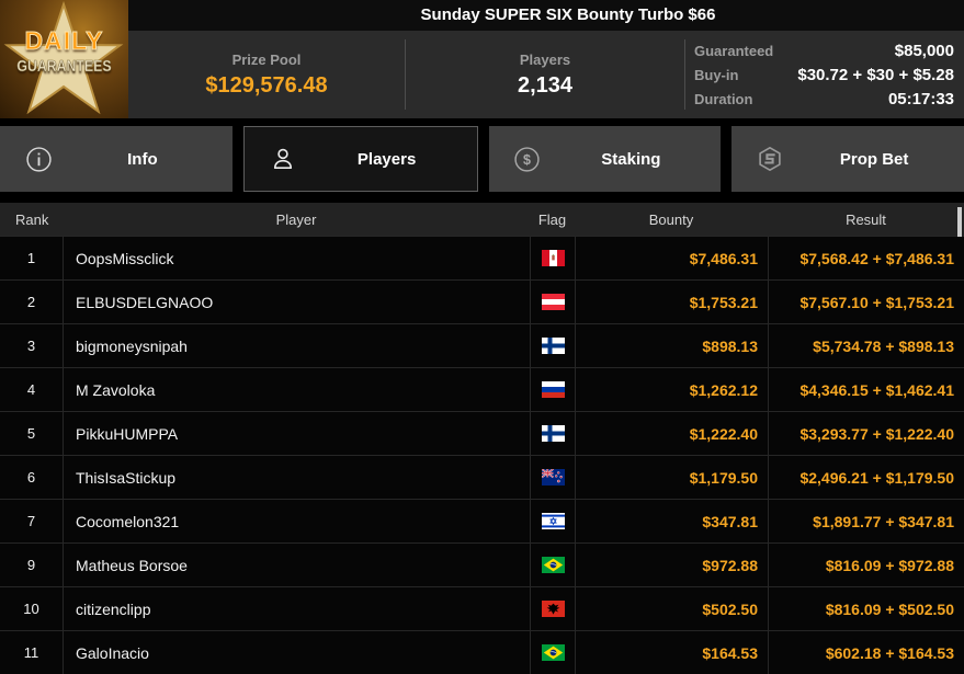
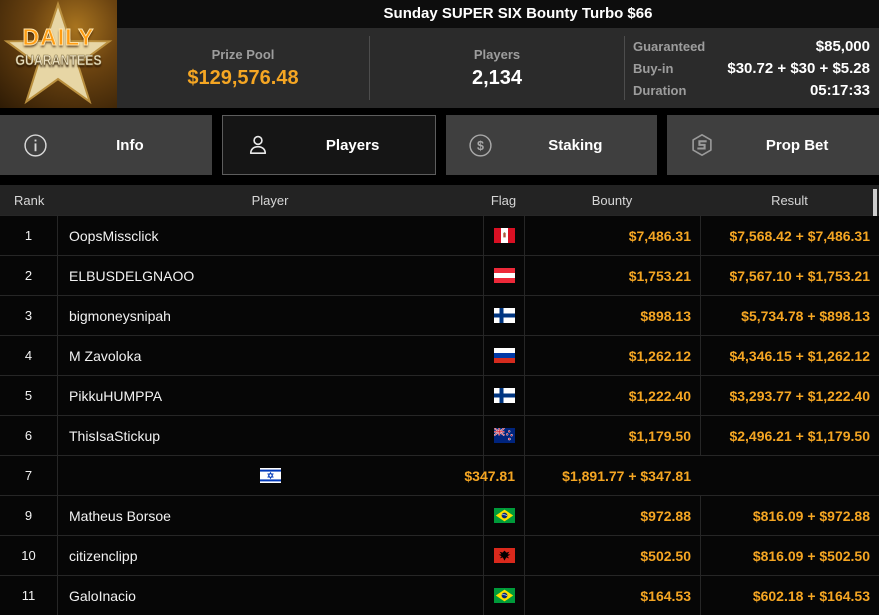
  Sunday SUPER SIX Bounty Turbo $66
  DAILY
  GUARANTEES
  Prize Pool
  $129,576.48
  Players
  2,134
  Guaranteed
  $85,000
  Buy-in
  $30.72 + $30 + $5.28
  Duration
  05:17:33
  Info
  Players
  $
  Staking
  Prop Bet
  Rank
  Player
  Flag
  Bounty
  Result
  1
  OopsMissclick
  $7,486.31
  $7,568.42 + $7,486.31
  2
  ELBUSDELGNAOO
  $1,753.21
  $7,567.10 + $1,753.21
  3
  bigmoneysnipah
  $898.13
  $5,734.78 + $898.13
  4
  M Zavoloka
  $1,262.12
- $4,346.15 + $1,462.41
+ $4,346.15 + $1,262.12
  5
  PikkuHUMPPA
  $1,222.40
  $3,293.77 + $1,222.40
  6
  ThisIsaStickup
  $1,179.50
  $2,496.21 + $1,179.50
  7
- Cocomelon321
  $347.81
  $1,891.77 + $347.81
  9
  Matheus Borsoe
  $972.88
  $816.09 + $972.88
  10
  citizenclipp
  $502.50
  $816.09 + $502.50
  11
  GaloInacio
  $164.53
  $602.18 + $164.53
